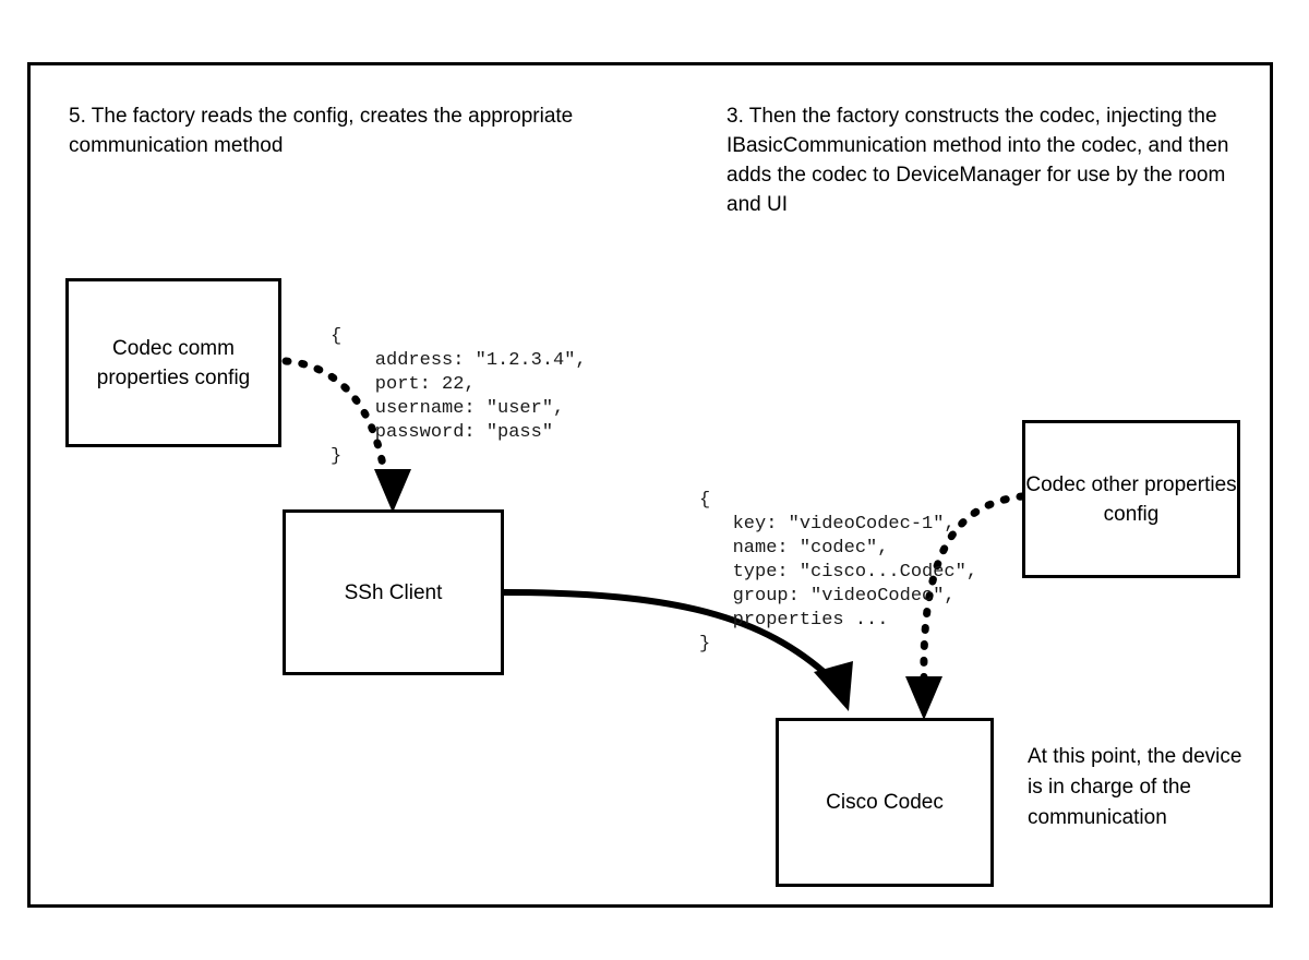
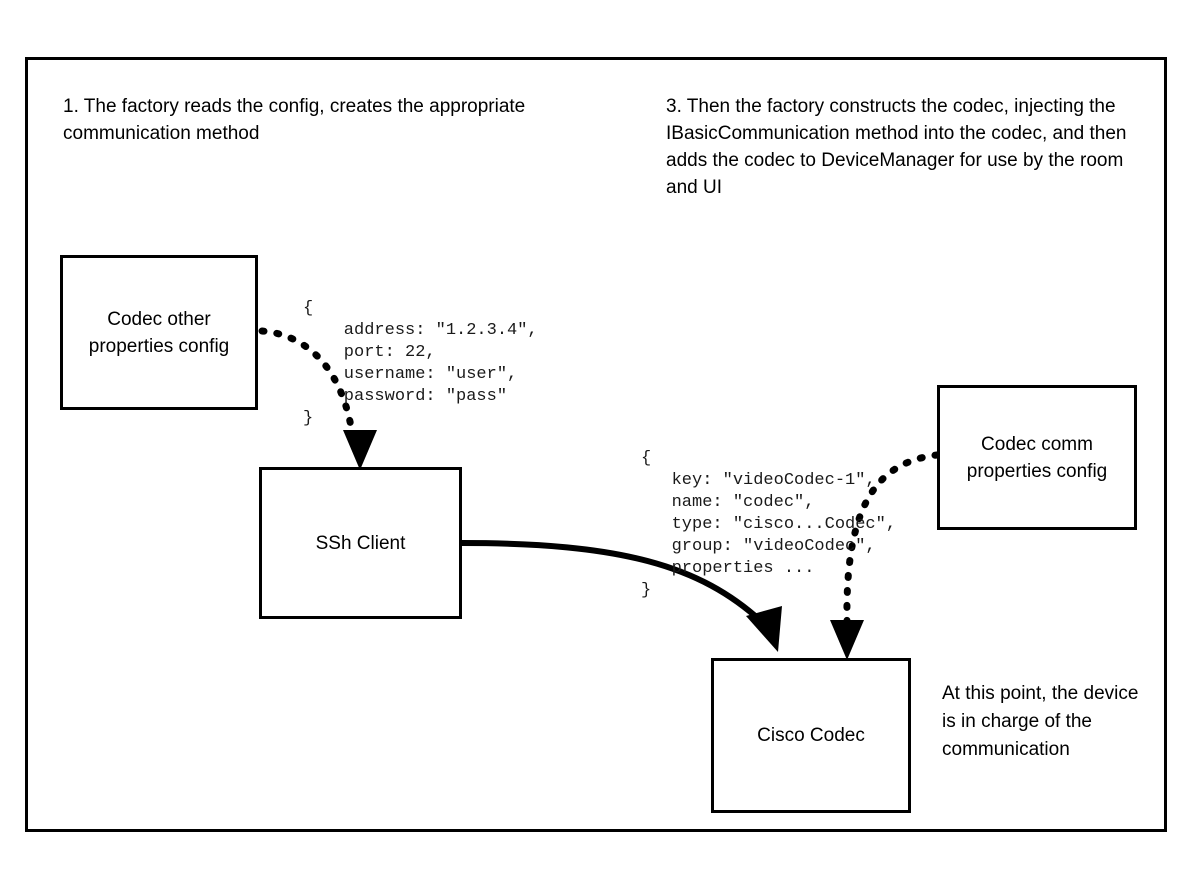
- 5. The factory reads the config, creates the appropriate communication method
+ 1. The factory reads the config, creates the appropriate communication method
  3. Then the factory constructs the codec, injecting the IBasicCommunication method into the codec, and then adds the codec to DeviceManager for use by the room and UI
  At this point, the device is in charge of the communication
- Codec comm properties config
+ Codec other properties config
  SSh Client
- Codec other properties config
+ Codec comm properties config
  Cisco Codec
  {
  address: "1.2.3.4",
  port: 22,
  username: "user",
  password: "pass"
  }
  {
  key: "videoCodec-1",
  name: "codec",
  type: "cisco...Codec",
  group: "videoCodec",
  properties ...
  }
